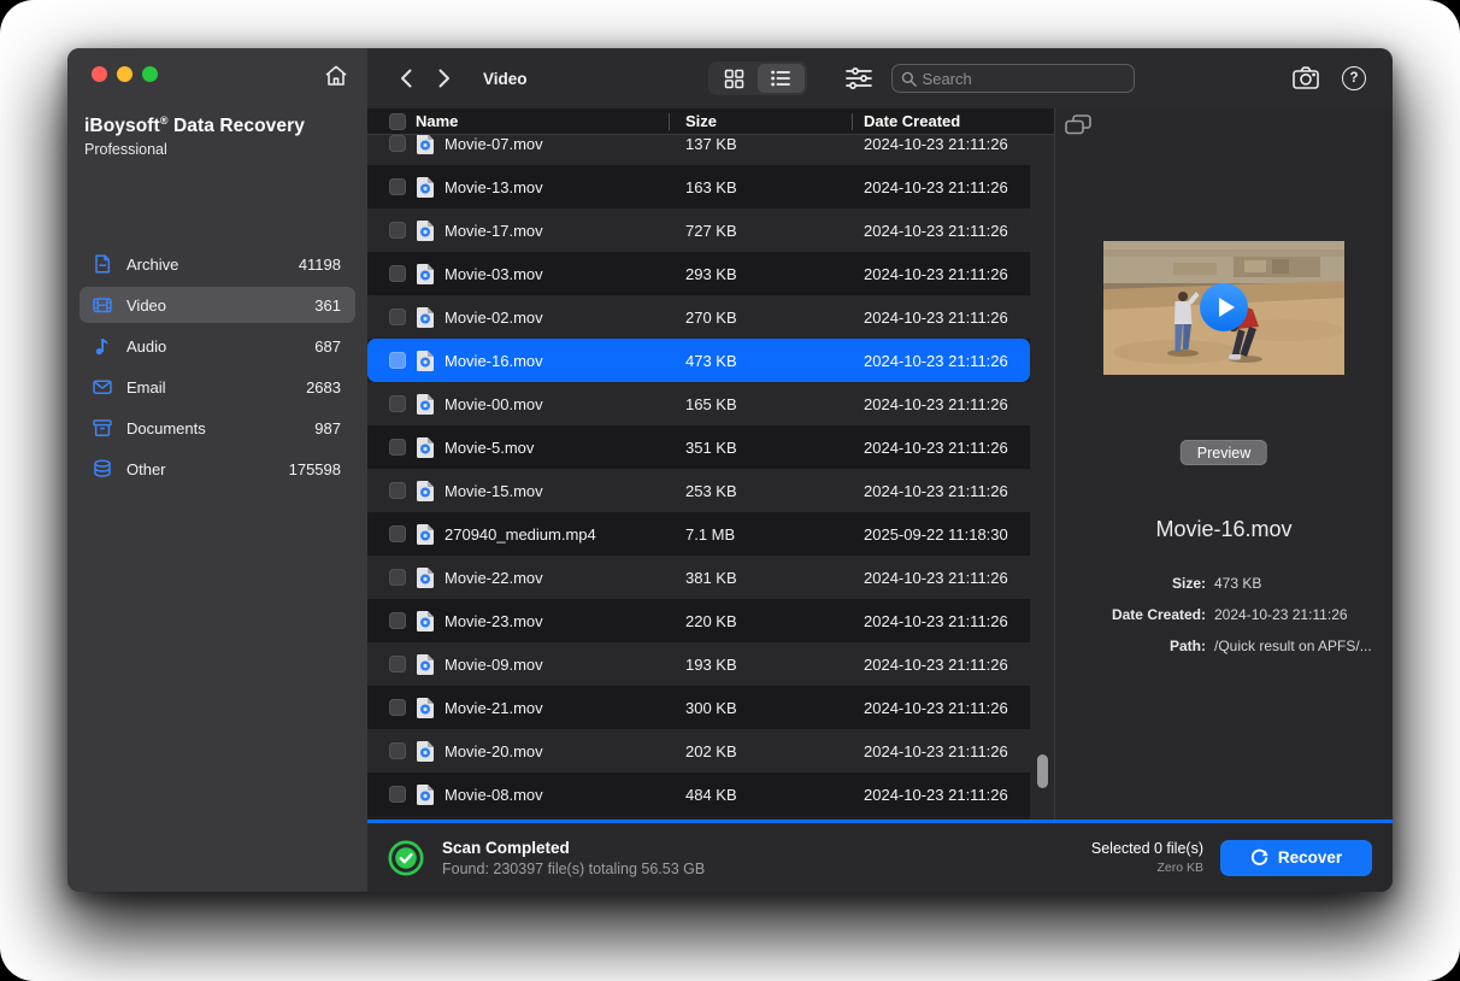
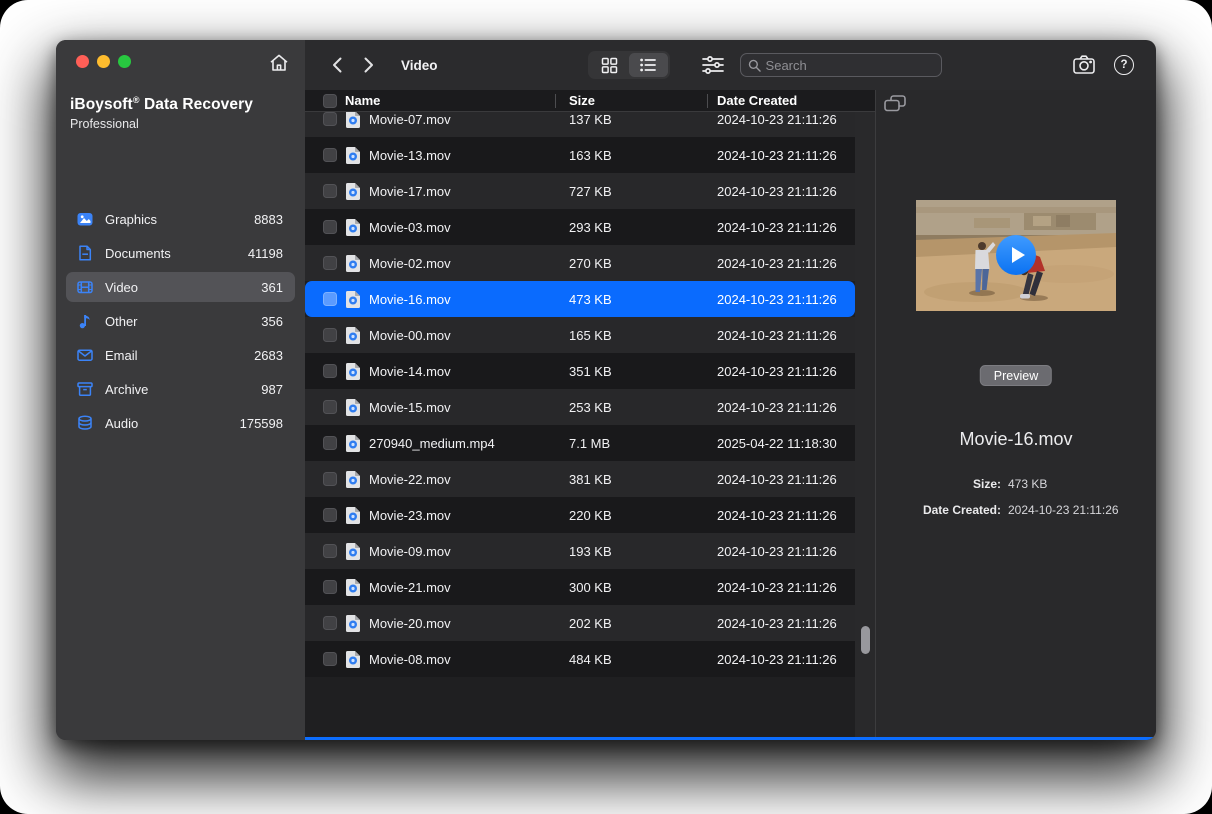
  iBoysoft® Data Recovery
  Professional
+ Graphics
+ 8883
- Archive
+ Documents
  41198
  Video
  361
- Audio
+ Other
- 687
+ 356
  Email
  2683
- Documents
+ Archive
  987
- Other
+ Audio
  175598
  Video
  Search
  ?
  Name
  Size
  Date Created
  Movie-07.mov
  137 KB
  2024-10-23 21:11:26
  Movie-13.mov
  163 KB
  2024-10-23 21:11:26
  Movie-17.mov
  727 KB
  2024-10-23 21:11:26
  Movie-03.mov
  293 KB
  2024-10-23 21:11:26
  Movie-02.mov
  270 KB
  2024-10-23 21:11:26
  Movie-16.mov
  473 KB
  2024-10-23 21:11:26
  Movie-00.mov
  165 KB
  2024-10-23 21:11:26
- Movie-5.mov
+ Movie-14.mov
  351 KB
  2024-10-23 21:11:26
  Movie-15.mov
  253 KB
  2024-10-23 21:11:26
  270940_medium.mp4
  7.1 MB
- 2025-09-22 11:18:30
+ 2025-04-22 11:18:30
  Movie-22.mov
  381 KB
  2024-10-23 21:11:26
  Movie-23.mov
  220 KB
  2024-10-23 21:11:26
  Movie-09.mov
  193 KB
  2024-10-23 21:11:26
  Movie-21.mov
  300 KB
  2024-10-23 21:11:26
  Movie-20.mov
  202 KB
  2024-10-23 21:11:26
  Movie-08.mov
  484 KB
  2024-10-23 21:11:26
  Preview
  Movie-16.mov
  Size:
  473 KB
  Date Created:
  2024-10-23 21:11:26
- Path:
- /Quick result on APFS/...
- Scan Completed
- Found: 230397 file(s) totaling 56.53 GB
- Selected 0 file(s)
- Zero KB
- Recover
